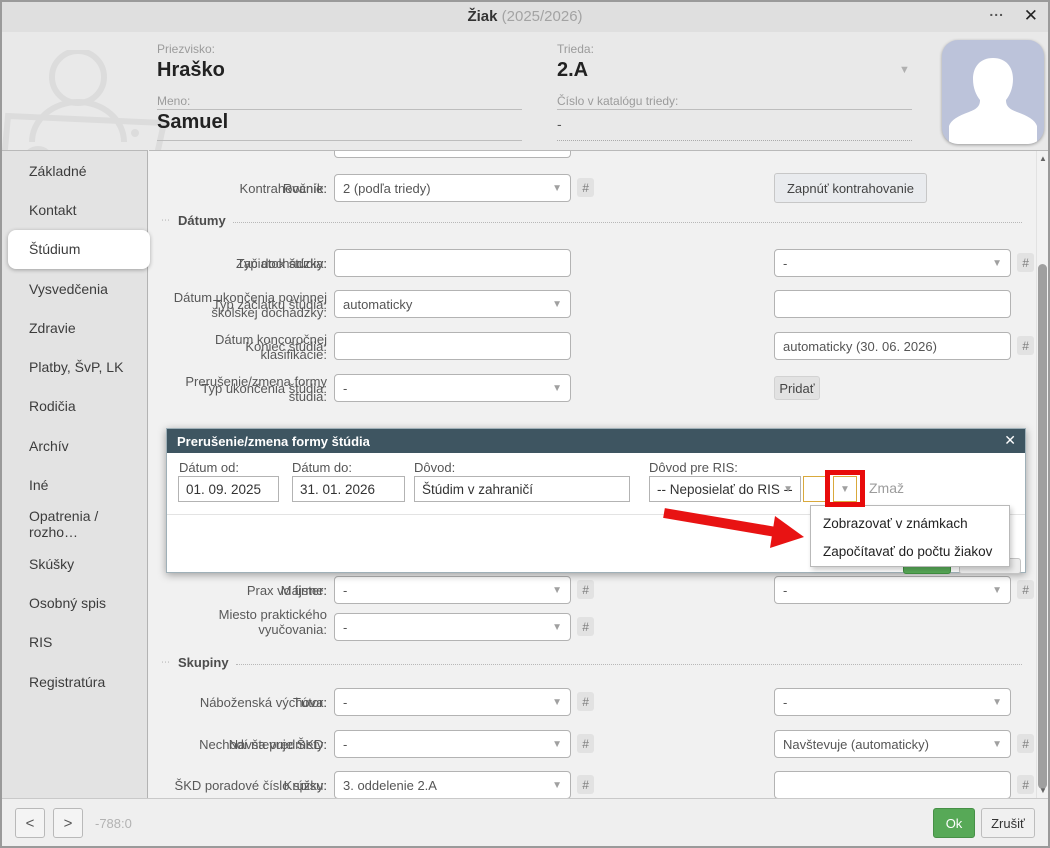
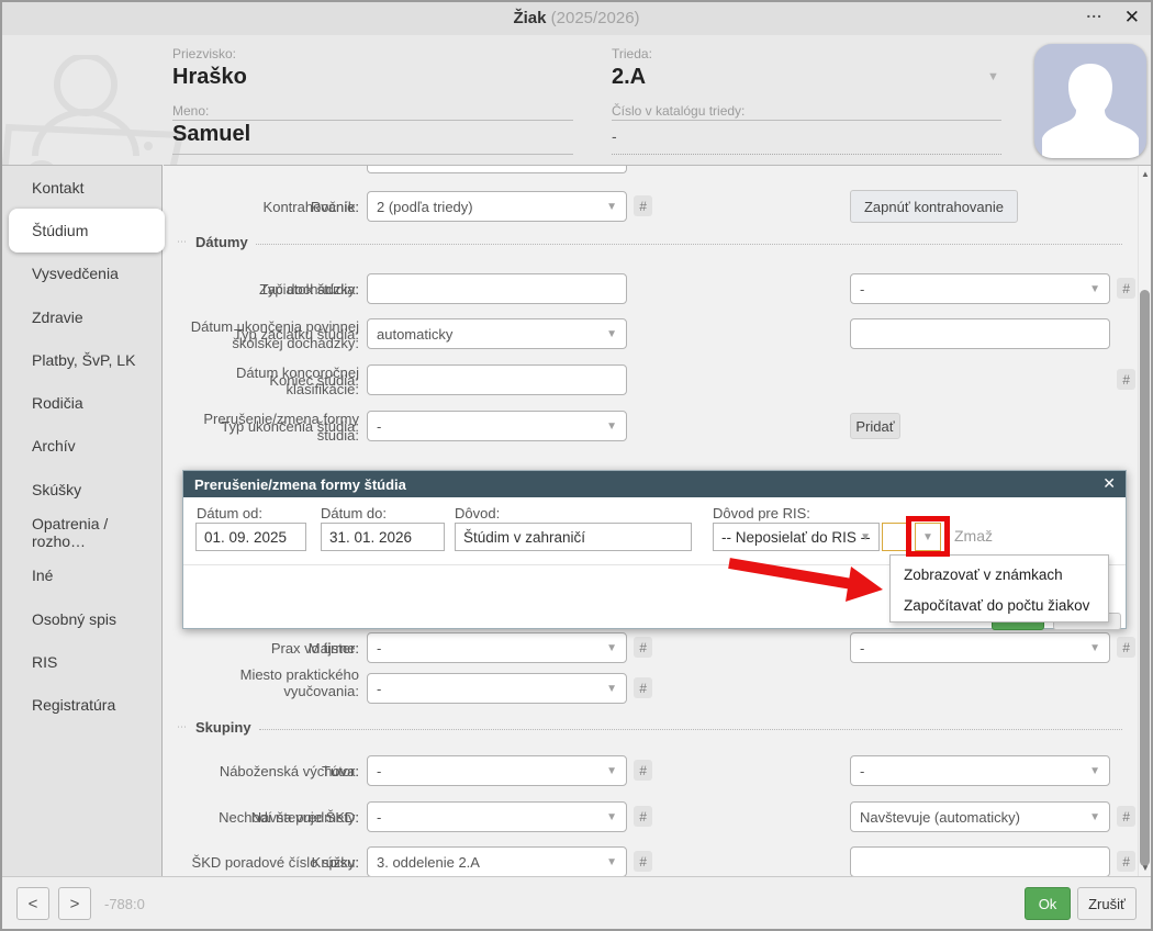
  Žiak (2025/2026)
  ...
  ✕
  Priezvisko:
  Hraško
  Trieda:
  2.A
  ▼
  Meno:
  Samuel
  Číslo v katalógu triedy:
  -
- Základné
  Kontakt
  Štúdium
  Vysvedčenia
  Zdravie
  Platby, ŠvP, LK
  Rodičia
  Archív
- Iné
+ Skúšky
  Opatrenia / rozho…
- Skúšky
+ Iné
  Osobný spis
  RIS
  Registratúra
  Ročník:
  2 (podľa triedy)
  ▼
  #
  Kontrahovanie:
  Zapnúť kontrahovanie
  ⋯
  Dátumy
  Začiatok štúdia:
  Typ dochádzky:
  -
  ▼
  #
  Typ začiatku štúdia:
  automaticky
  ▼
  Dátum ukončenia povinnej školskej dochádzky:
  Koniec štúdia:
  Dátum koncoročnej klasifikácie:
- automaticky (30. 06. 2026)
  #
  Typ ukončenia štúdia:
  -
  ▼
  Prerušenie/zmena formy štúdia:
  Pridať
  Prerušenie/zmena formy štúdia
  ✕
  Dátum od:
  Dátum do:
  Dôvod:
  Dôvod pre RIS:
  01. 09. 2025
  31. 01. 2026
  Štúdim v zahraničí
  -- Neposielať do RIS --
  ▼
  ▼
  Zmaž
  Zobrazovať v známkach
  Započítavať do počtu žiakov
  Majster:
  -
  ▼
  #
  Prax vo firme:
  -
  ▼
  #
  Miesto praktického vyučovania:
  -
  ▼
  #
  ⋯
  Skupiny
  Tútor:
  -
  ▼
  #
  Náboženská výchova:
  -
  ▼
  Nechodí na predmety:
  -
  ▼
  #
  Navštevuje ŠKD:
  Navštevuje (automaticky)
  ▼
  #
  Krúžky:
  3. oddelenie 2.A
  ▼
  #
  ŠKD poradové číslo spisu:
  #
  ▲
  ▼
  <
  >
  -788:0
  Ok
  Zrušiť
